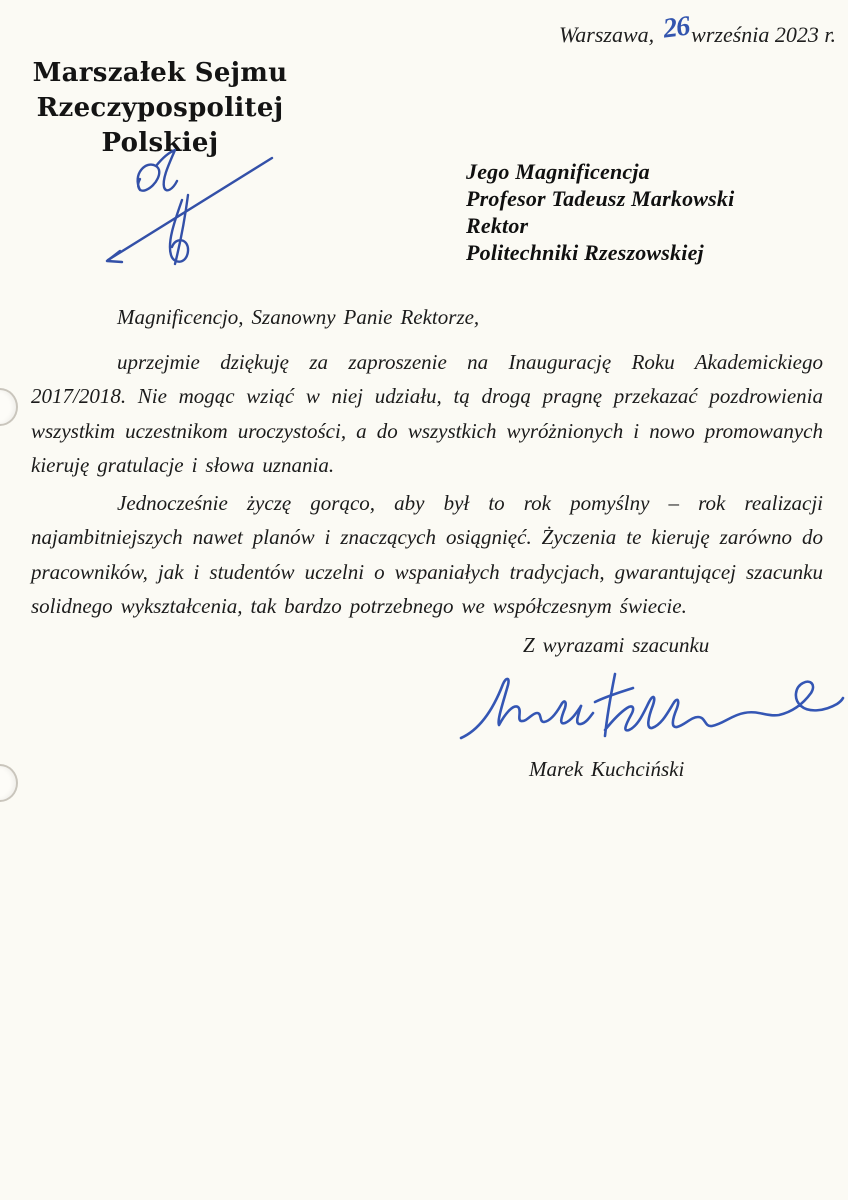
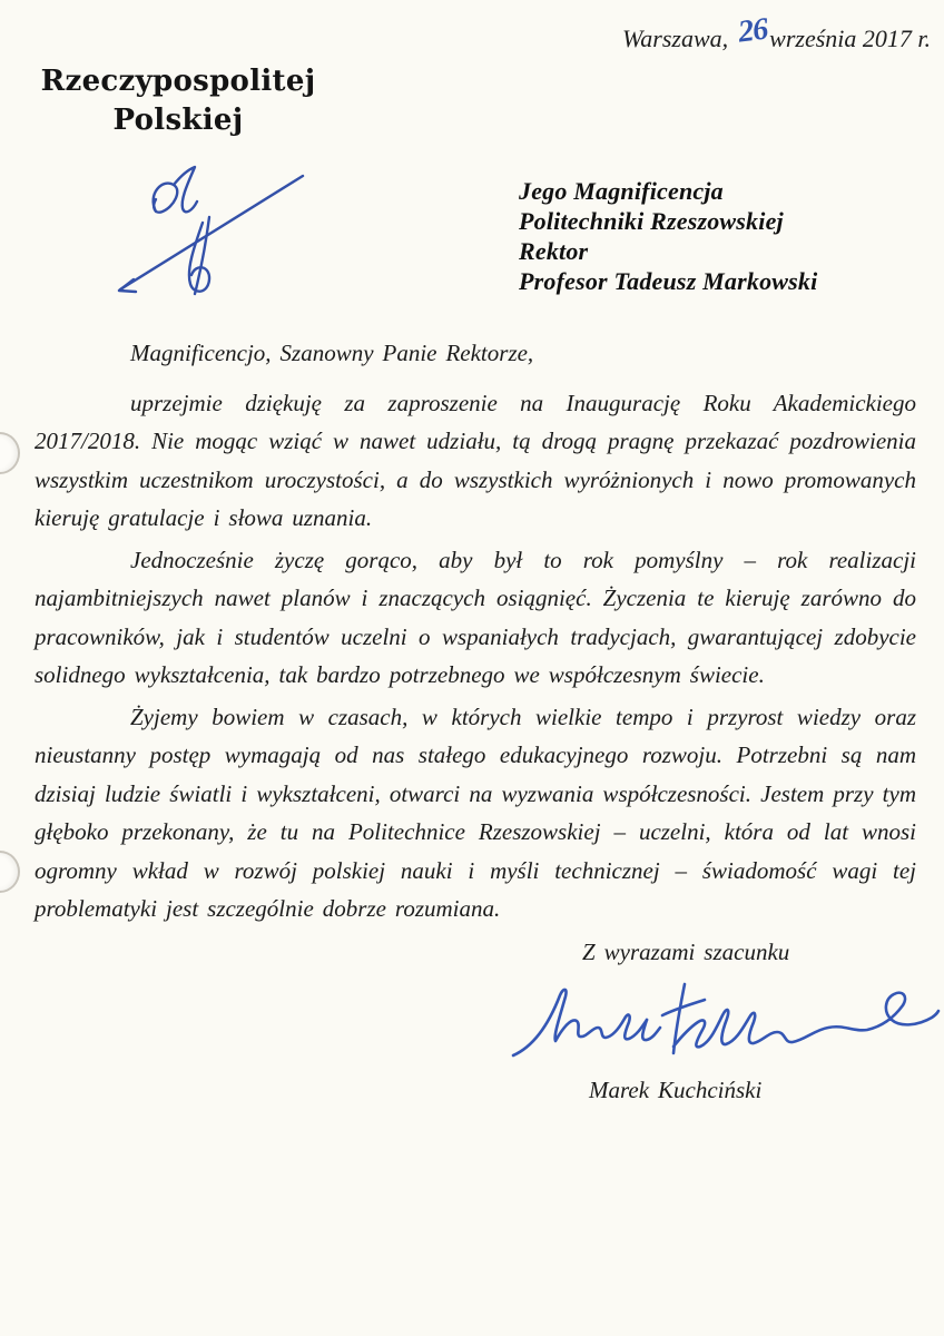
  Warszawa,
- września 2023 r.
+ września 2017 r.
- Marszałek Sejmu
  Rzeczypospolitej Polskiej
  Jego Magnificencja
- Profesor Tadeusz Markowski
+ Politechniki Rzeszowskiej
  Rektor
- Politechniki Rzeszowskiej
+ Profesor Tadeusz Markowski
  Magnificencjo, Szanowny Panie Rektorze,
- uprzejmie dziękuję za zaproszenie na Inaugurację Roku Akademickiego 2017/2018. Nie mogąc wziąć w niej udziału, tą drogą pragnę przekazać pozdrowienia wszystkim uczestnikom uroczystości, a do wszystkich wyróżnionych i nowo promowanych kieruję gratulacje i słowa uznania.
+ uprzejmie dziękuję za zaproszenie na Inaugurację Roku Akademickiego 2017/2018. Nie mogąc wziąć w nawet udziału, tą drogą pragnę przekazać pozdrowienia wszystkim uczestnikom uroczystości, a do wszystkich wyróżnionych i nowo promowanych kieruję gratulacje i słowa uznania.
- Jednocześnie życzę gorąco, aby był to rok pomyślny – rok realizacji najambitniejszych nawet planów i znaczących osiągnięć. Życzenia te kieruję zarówno do pracowników, jak i studentów uczelni o wspaniałych tradycjach, gwarantującej szacunku solidnego wykształcenia, tak bardzo potrzebnego we współczesnym świecie.
+ Jednocześnie życzę gorąco, aby był to rok pomyślny – rok realizacji najambitniejszych nawet planów i znaczących osiągnięć. Życzenia te kieruję zarówno do pracowników, jak i studentów uczelni o wspaniałych tradycjach, gwarantującej zdobycie solidnego wykształcenia, tak bardzo potrzebnego we współczesnym świecie.
+ Żyjemy bowiem w czasach, w których wielkie tempo i przyrost wiedzy oraz nieustanny postęp wymagają od nas stałego edukacyjnego rozwoju. Potrzebni są nam dzisiaj ludzie światli i wykształceni, otwarci na wyzwania współczesności. Jestem przy tym głęboko przekonany, że tu na Politechnice Rzeszowskiej – uczelni, która od lat wnosi ogromny wkład w rozwój polskiej nauki i myśli technicznej – świadomość wagi tej problematyki jest szczególnie dobrze rozumiana.
  Z wyrazami szacunku
  Marek Kuchciński
